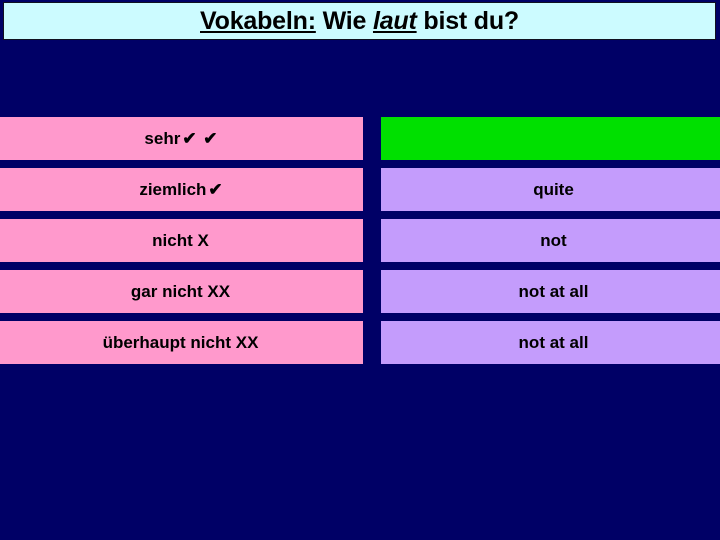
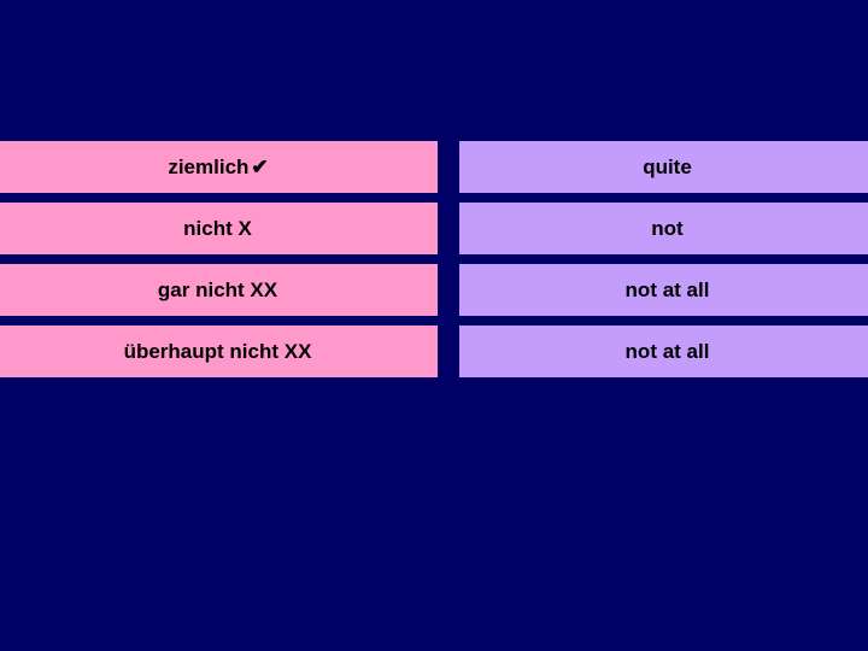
- Vokabeln: Wie laut bist du?
- sehr
- ✔ ✔
  ziemlich
  ✔
  quite
  nicht X
  not
  gar nicht XX
  not at all
  überhaupt nicht XX
  not at all
